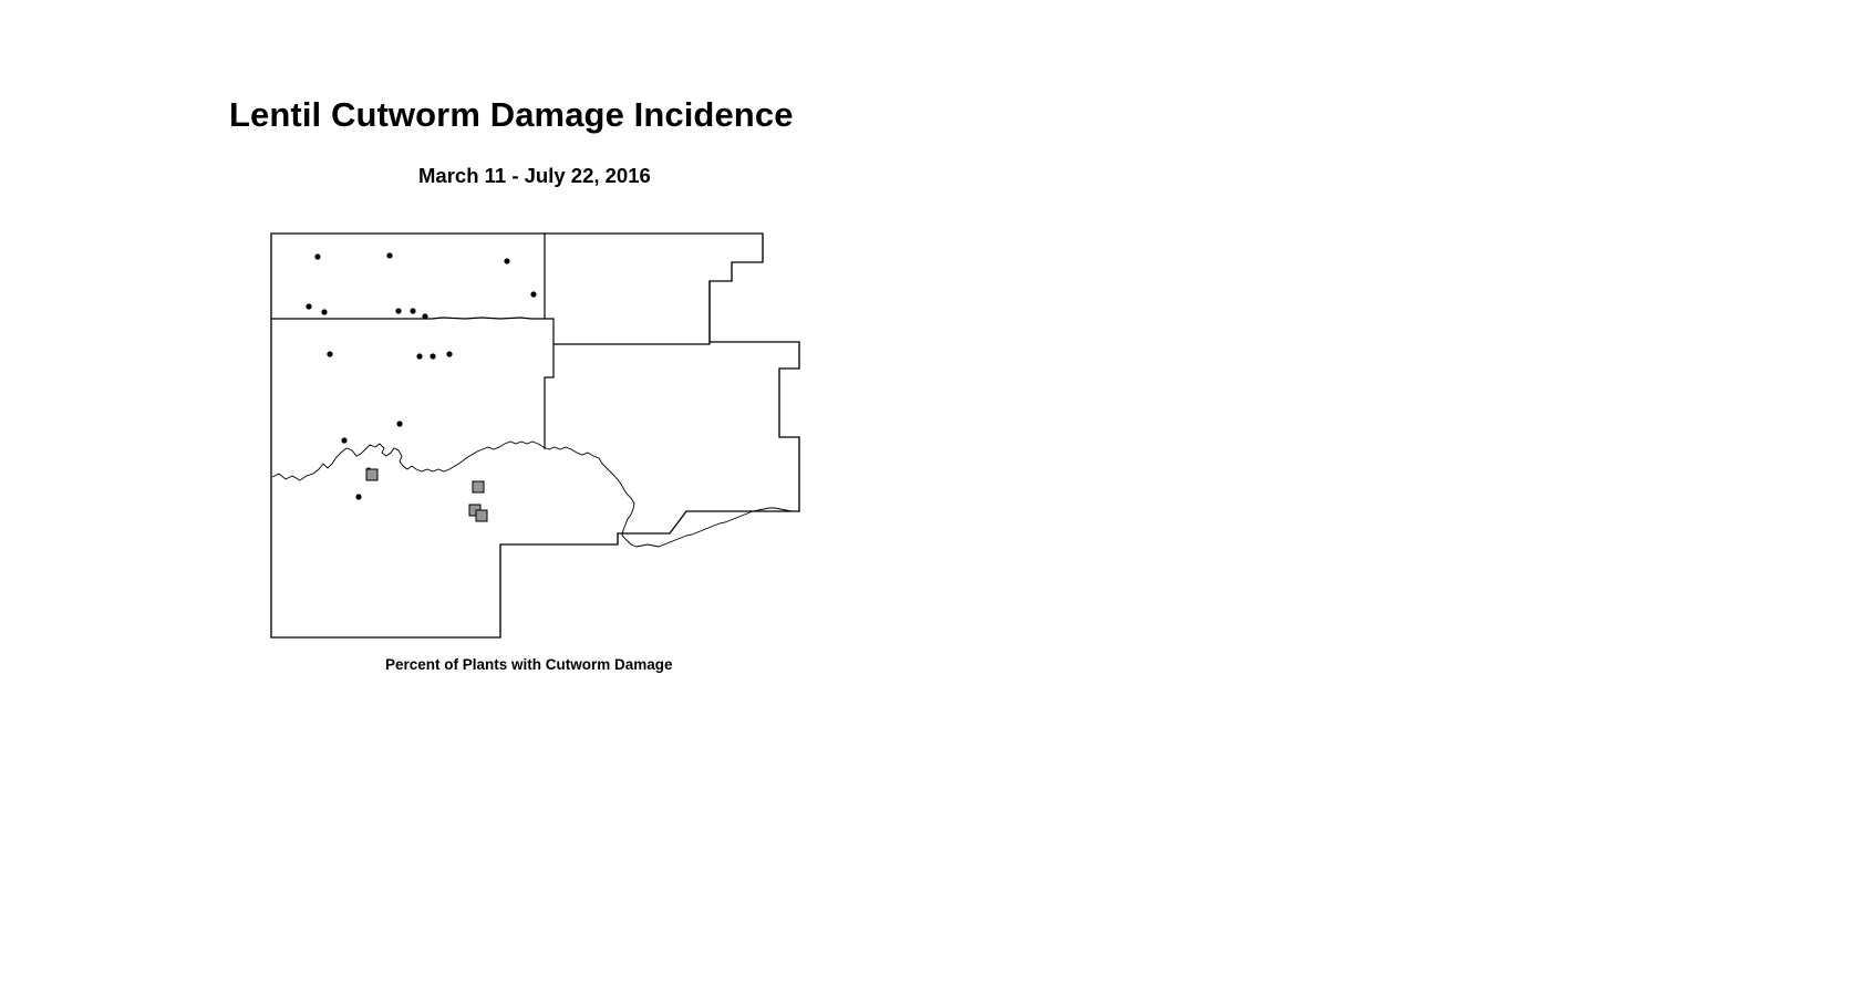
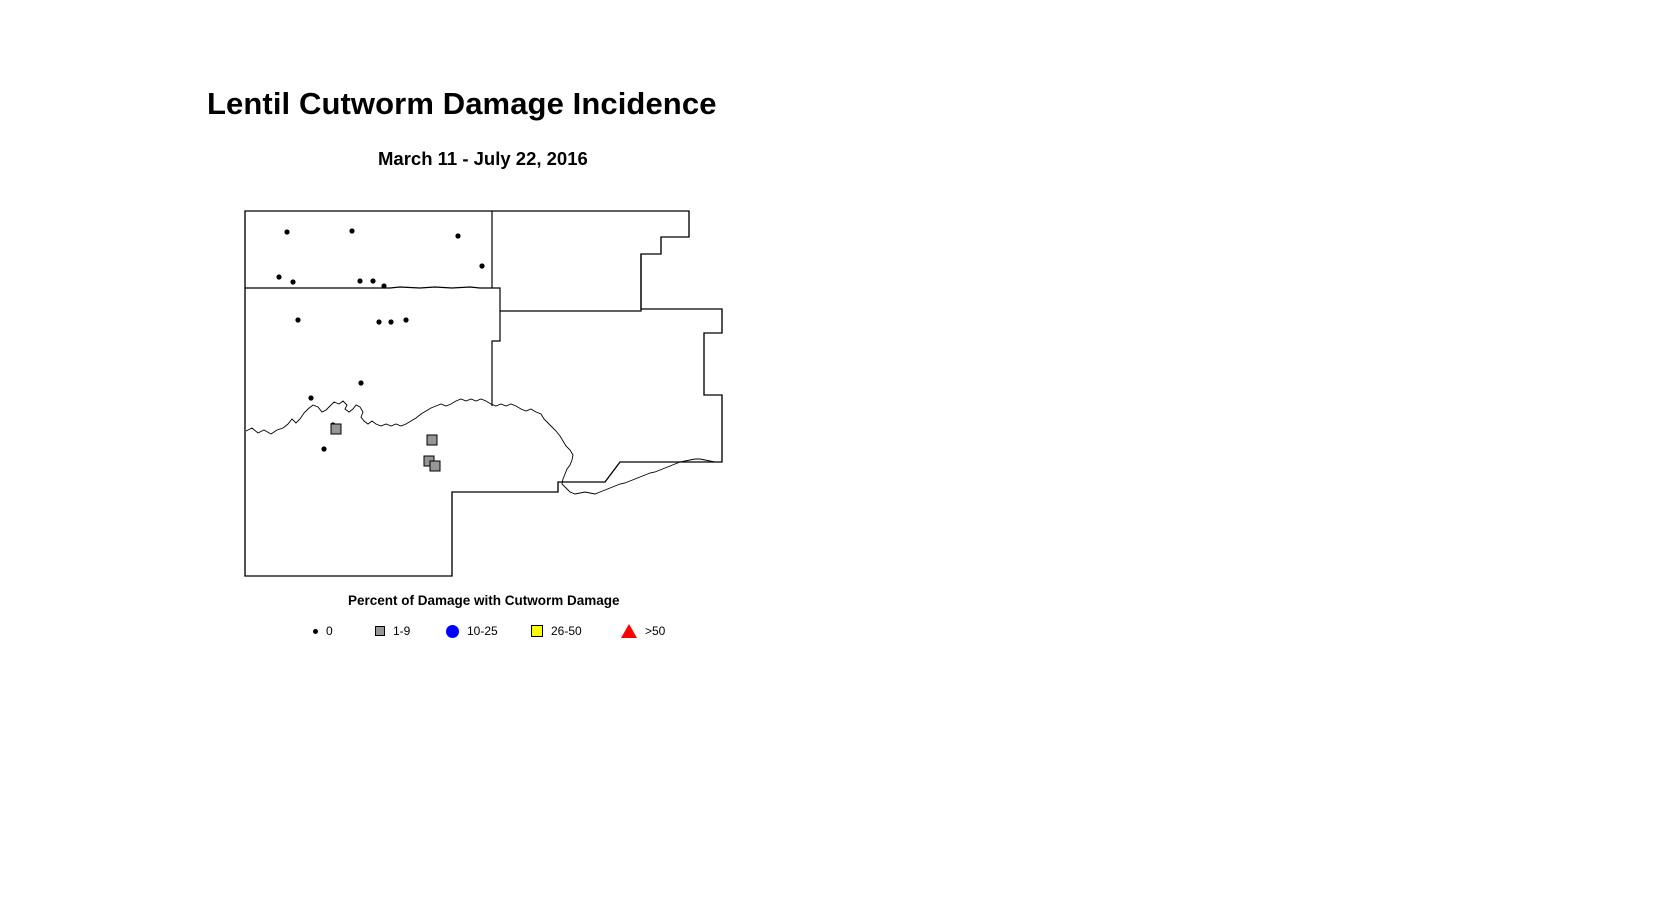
  Lentil Cutworm Damage Incidence
  March 11 - July 22, 2016
- Percent of Plants with Cutworm Damage
+ Percent of Damage with Cutworm Damage
+ 0
+ 1-9
+ 10-25
+ 26-50
+ >50
